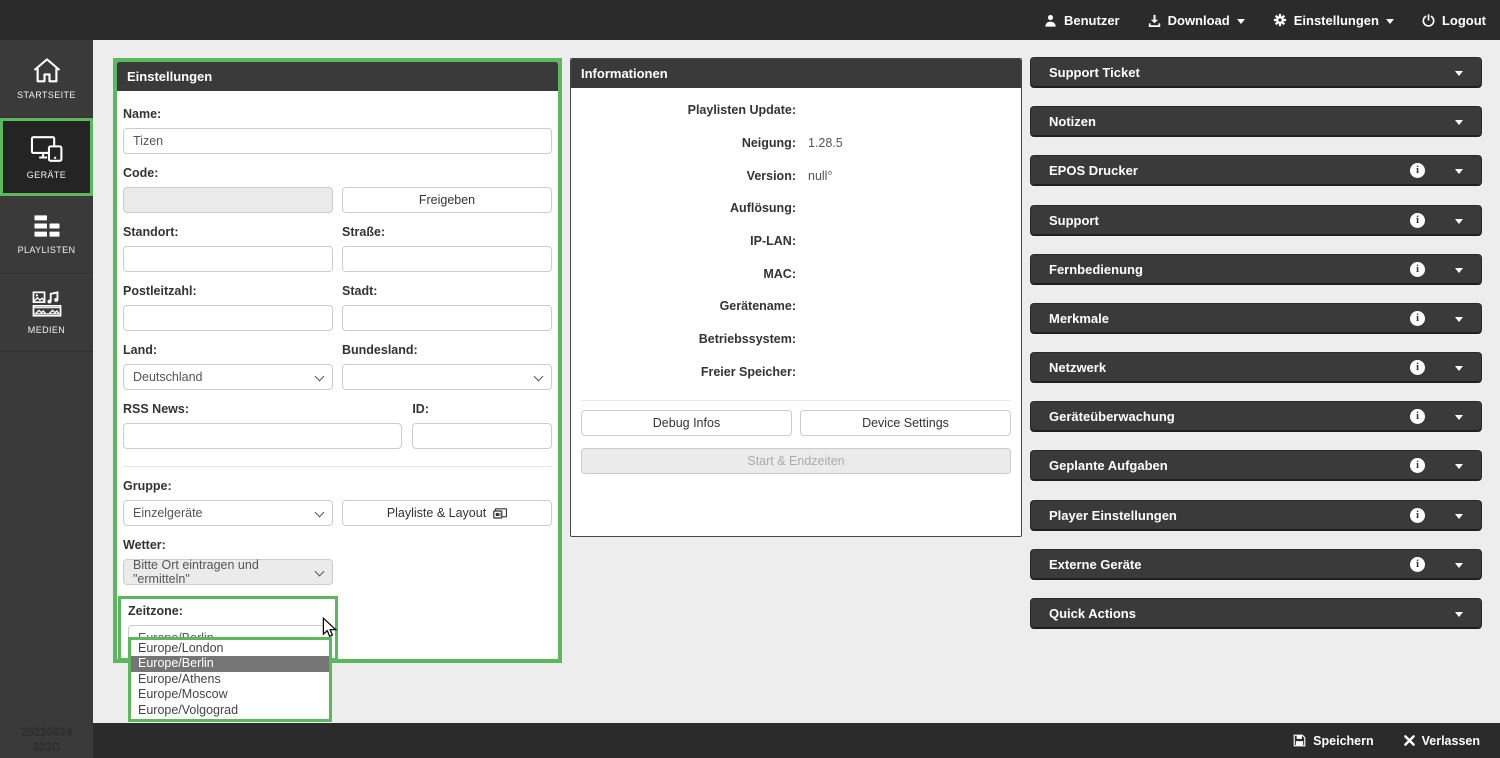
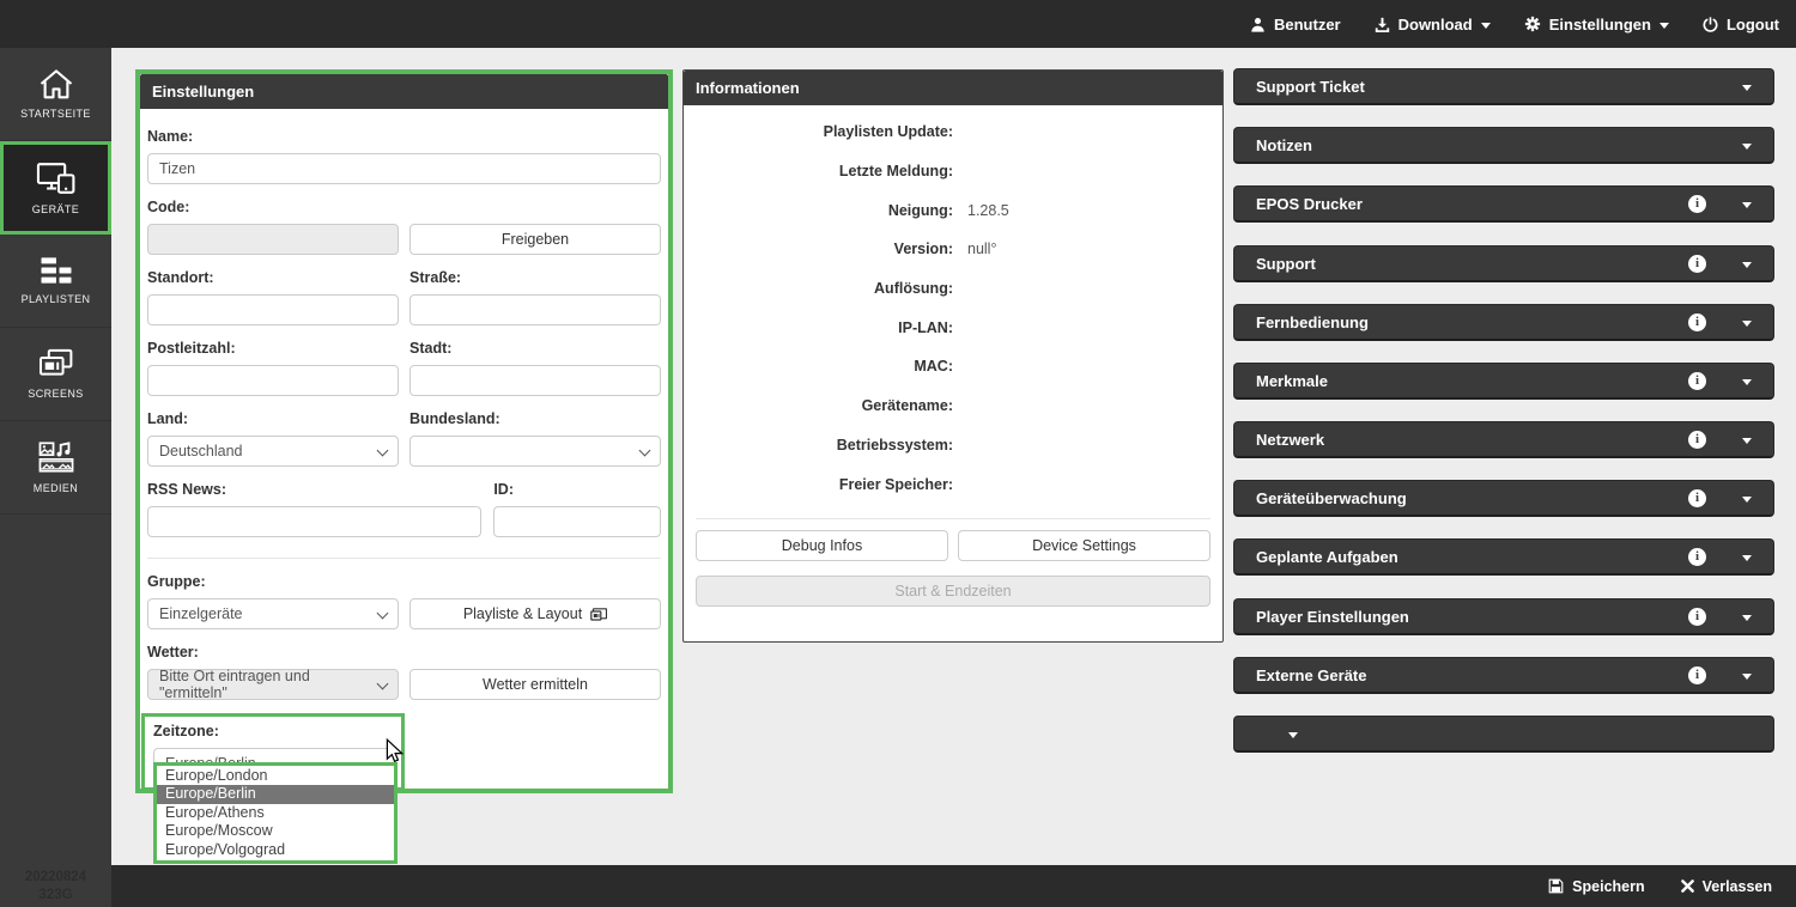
  Benutzer
  Download
  Einstellungen
  Logout
  STARTSEITE
  GERÄTE
  PLAYLISTEN
+ SCREENS
  MEDIEN
  Einstellungen
  Name:
  Tizen
  Code:
  Freigeben
  Standort:
  Straße:
  Postleitzahl:
  Stadt:
  Land:
  Bundesland:
  Deutschland
  RSS News:
  ID:
  Gruppe:
  Einzelgeräte
  Playliste & Layout
  Wetter:
  Bitte Ort eintragen und "ermitteln"
+ Wetter ermitteln
  Zeitzone:
  Europe/London
  Europe/Berlin
  Europe/Athens
  Europe/Moscow
  Europe/Volgograd
  Informationen
  Playlisten Update:
+ Letzte Meldung:
  Neigung:
  1.28.5
  Version:
  null°
  Auflösung:
  IP-LAN:
  MAC:
  Gerätename:
  Betriebssystem:
  Freier Speicher:
  Debug Infos
  Device Settings
  Start & Endzeiten
  Support Ticket
  Notizen
  EPOS Drucker
  i
  Support
  i
  Fernbedienung
  i
  Merkmale
  i
  Netzwerk
  i
  Geräteüberwachung
  i
  Geplante Aufgaben
  i
  Player Einstellungen
  i
  Externe Geräte
  i
- Quick Actions
  Speichern
  Verlassen
